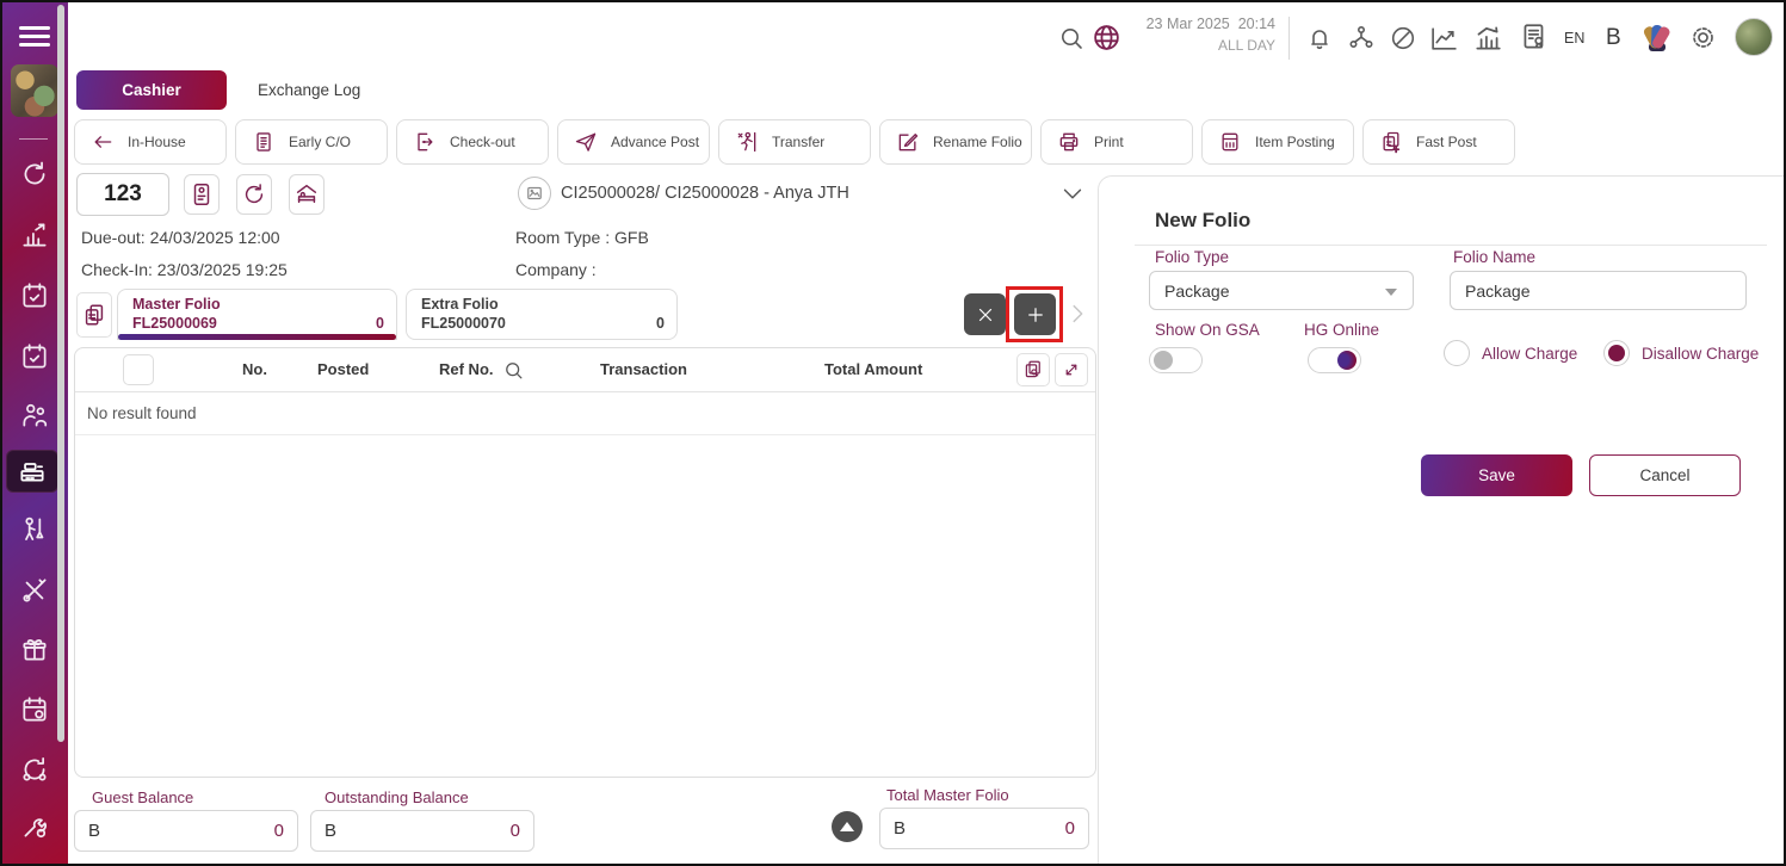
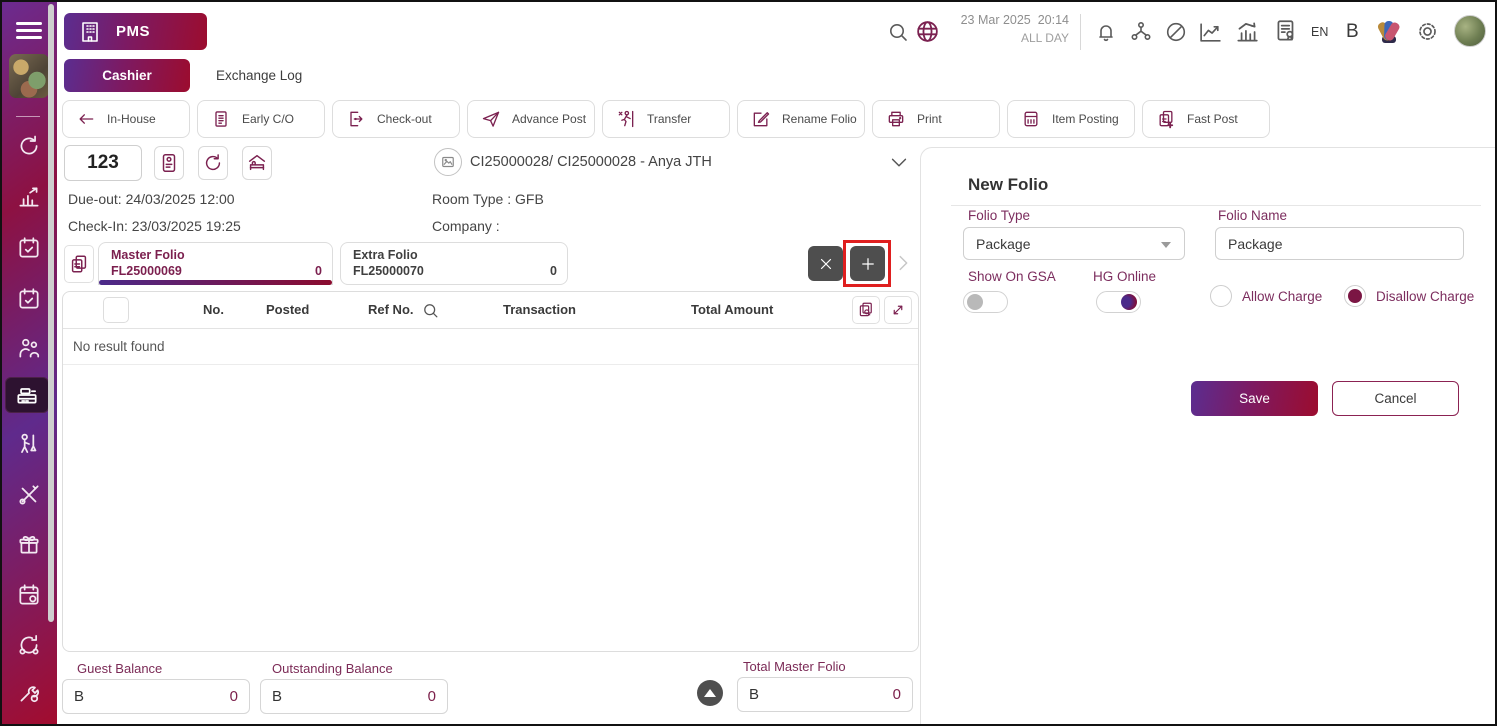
+ PMS
  23 Mar 2025 20:14
  ALL DAY
  EN
  B
  Cashier
  Exchange Log
  In-House
  Early C/O
  Check-out
  Advance Post
  Transfer
  Rename Folio
  Print
  Item Posting
  Fast Post
  123
  CI25000028/ CI25000028 - Anya JTH
  Due-out: 24/03/2025 12:00
  Check-In: 23/03/2025 19:25
  Room Type : GFB
  Company :
  Master Folio
  FL25000069
  0
  Extra Folio
  FL25000070
  0
  No.
  Posted
  Ref No.
  Transaction
  Total Amount
  No result found
  Guest Balance
  B
  0
  Outstanding Balance
  B
  0
  Total Master Folio
  B
  0
  New Folio
  Folio Type
  Package
  Folio Name
  Package
  Show On GSA
  HG Online
  Allow Charge
  Disallow Charge
  Save
  Cancel
